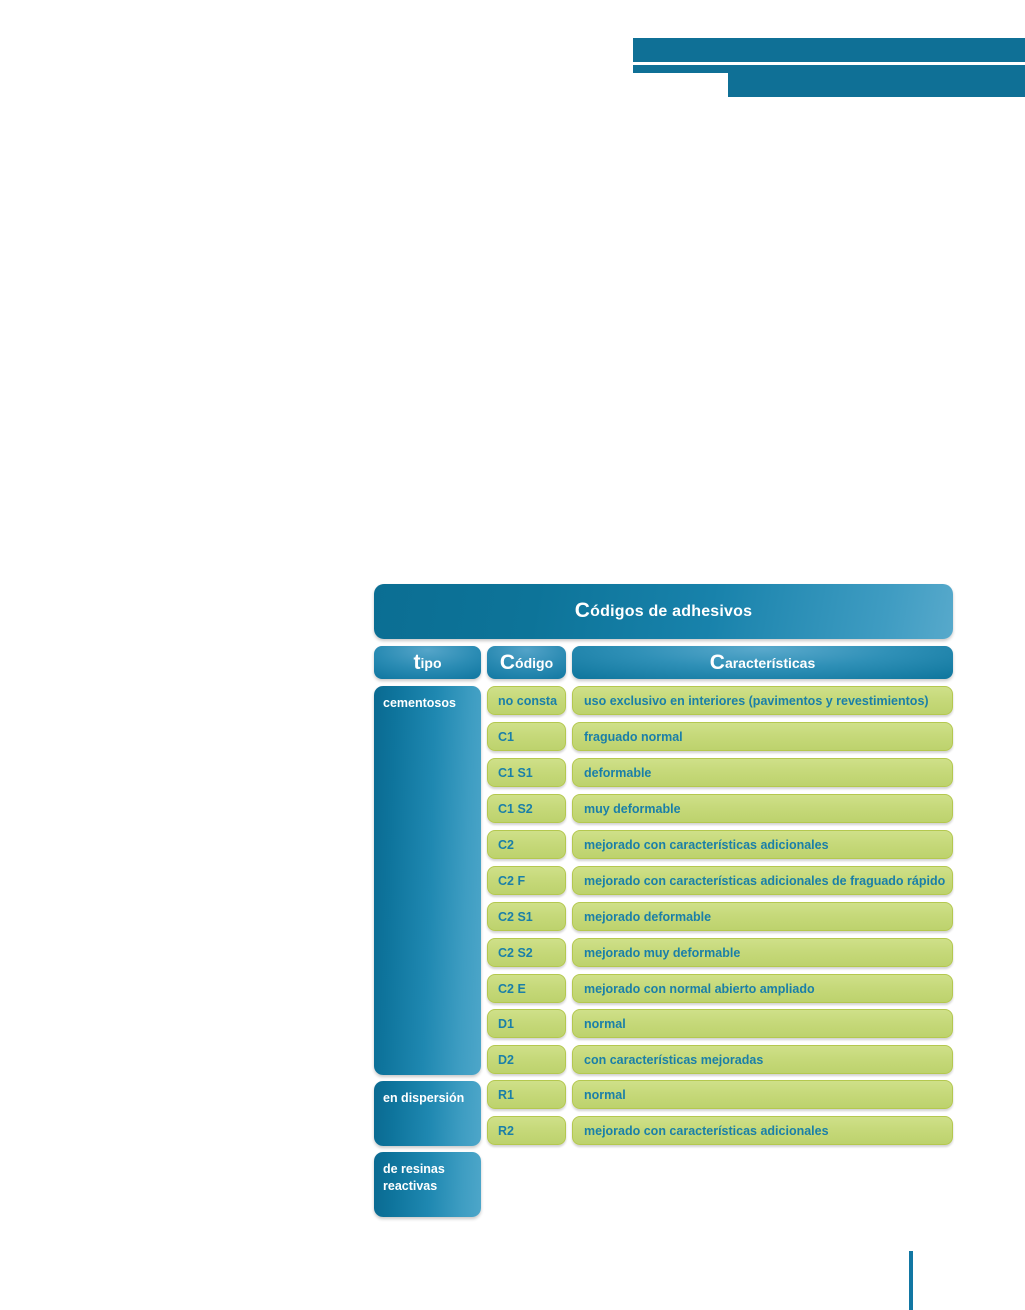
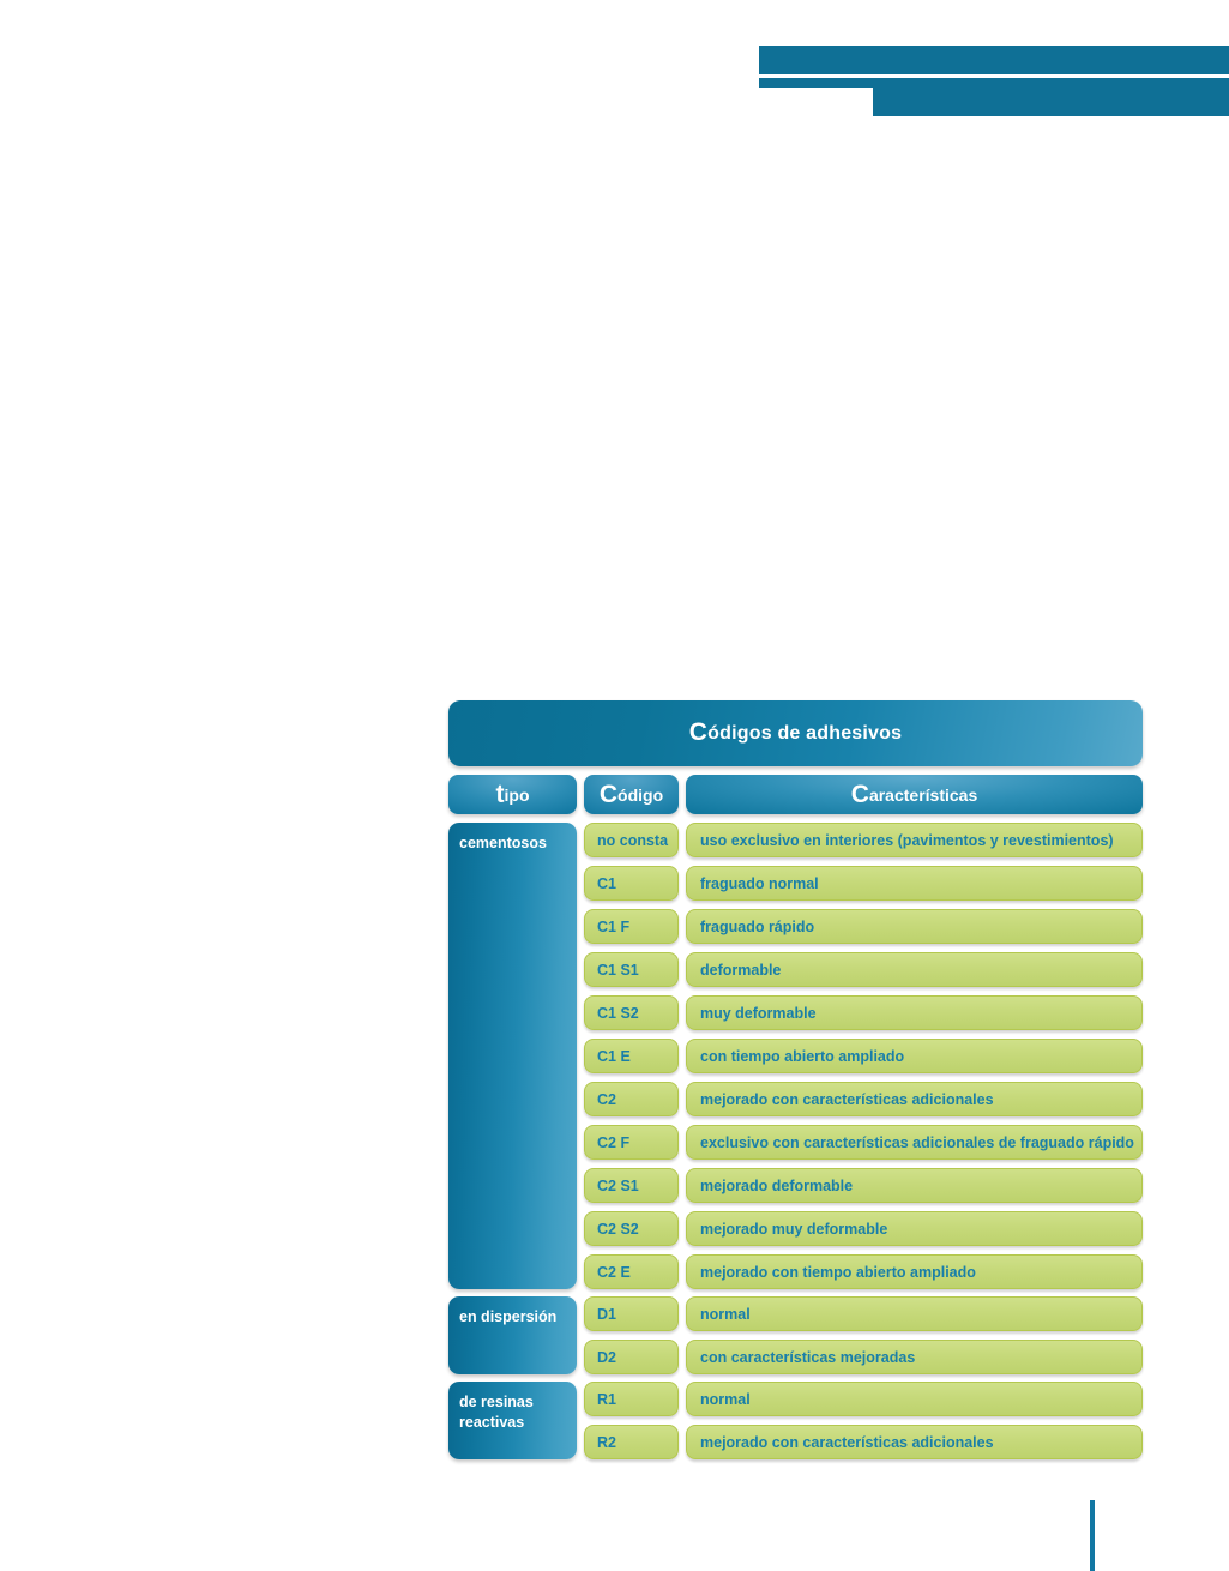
  Códigos de adhesivos
  tipo
  Código
  Características
  cementosos
  en dispersión
  de resinas reactivas
  no consta
  uso exclusivo en interiores (pavimentos y revestimientos)
  C1
  fraguado normal
+ C1 F
+ fraguado rápido
  C1 S1
  deformable
  C1 S2
  muy deformable
+ C1 E
+ con tiempo abierto ampliado
  C2
  mejorado con características adicionales
  C2 F
- mejorado con características adicionales de fraguado rápido
+ exclusivo con características adicionales de fraguado rápido
  C2 S1
  mejorado deformable
  C2 S2
  mejorado muy deformable
  C2 E
- mejorado con normal abierto ampliado
+ mejorado con tiempo abierto ampliado
  D1
  normal
  D2
  con características mejoradas
  R1
  normal
  R2
  mejorado con características adicionales
